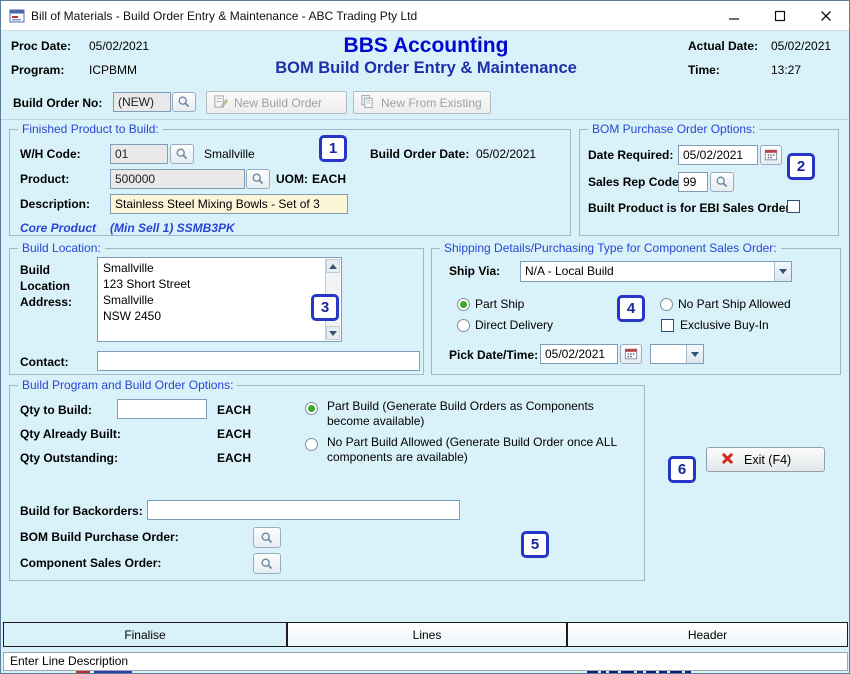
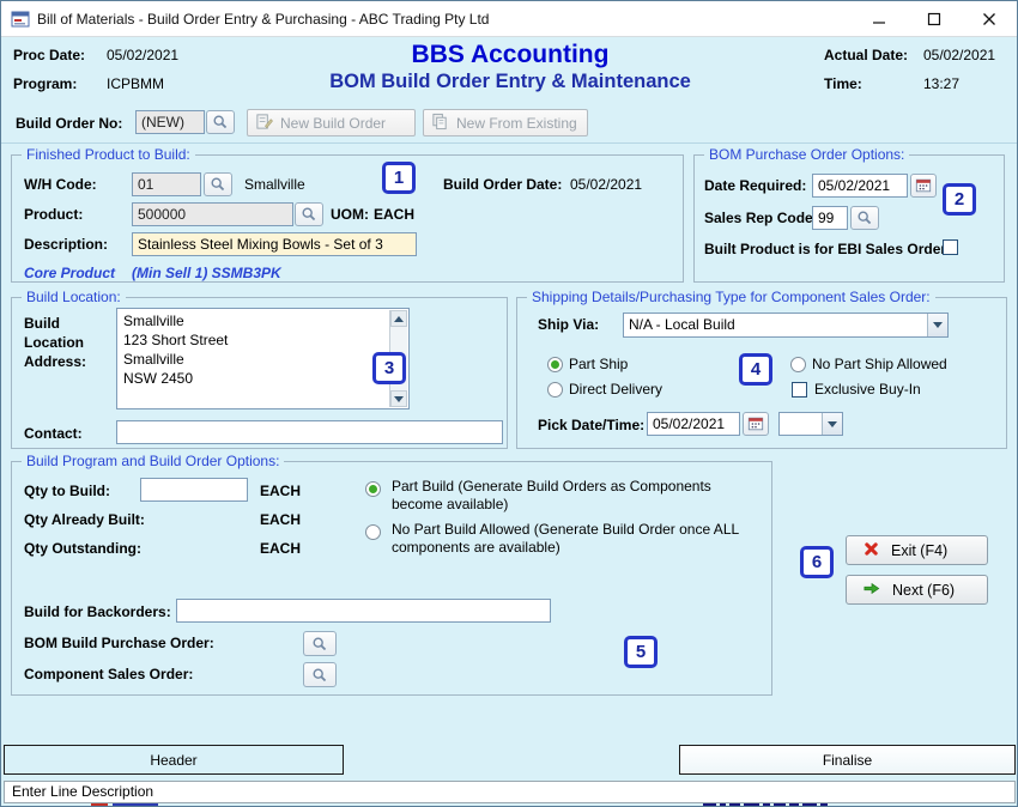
- Bill of Materials - Build Order Entry & Maintenance - ABC Trading Pty Ltd
+ Bill of Materials - Build Order Entry & Purchasing - ABC Trading Pty Ltd
  Proc Date:
  05/02/2021
  Program:
  ICPBMM
  BBS Accounting
  BOM Build Order Entry & Maintenance
  Actual Date:
  05/02/2021
  Time:
  13:27
  Build Order No:
  (NEW)
  New Build Order
  New From Existing
  Finished Product to Build:
  W/H Code:
  01
  Smallville
  Build Order Date:
  05/02/2021
  Product:
  500000
  UOM:
  EACH
  Description:
  Stainless Steel Mixing Bowls - Set of 3
  Core Product
  (Min Sell 1) SSMB3PK
  BOM Purchase Order Options:
  Date Required:
  05/02/2021
  Sales Rep Code
  99
  Built Product is for EBI Sales Orde
  Build Location:
  Build
  Location
  Address:
  Smallville
  123 Short Street
  Smallville
  NSW 2450
  Contact:
  Shipping Details/Purchasing Type for Component Sales Order:
  Ship Via:
  N/A - Local Build
  Part Ship
  No Part Ship Allowed
  Direct Delivery
  Exclusive Buy-In
  Pick Date/Time:
  05/02/2021
  Build Program and Build Order Options:
  Qty to Build:
  EACH
  Qty Already Built:
  EACH
  Qty Outstanding:
  EACH
  Part Build (Generate Build Orders as Components become available)
  No Part Build Allowed (Generate Build Order once ALL components are available)
  Build for Backorders:
  BOM Build Purchase Order:
  Component Sales Order:
  Exit (F4)
+ Next (F6)
  1
  2
  3
  4
  5
  6
- Finalise
+ Header
- Lines
- Header
+ Finalise
  Enter Line Description
